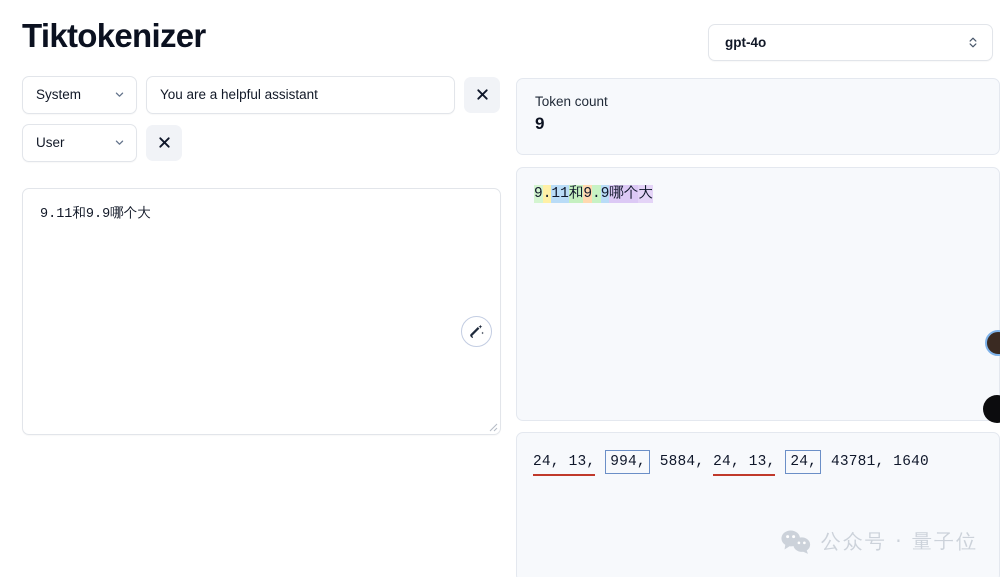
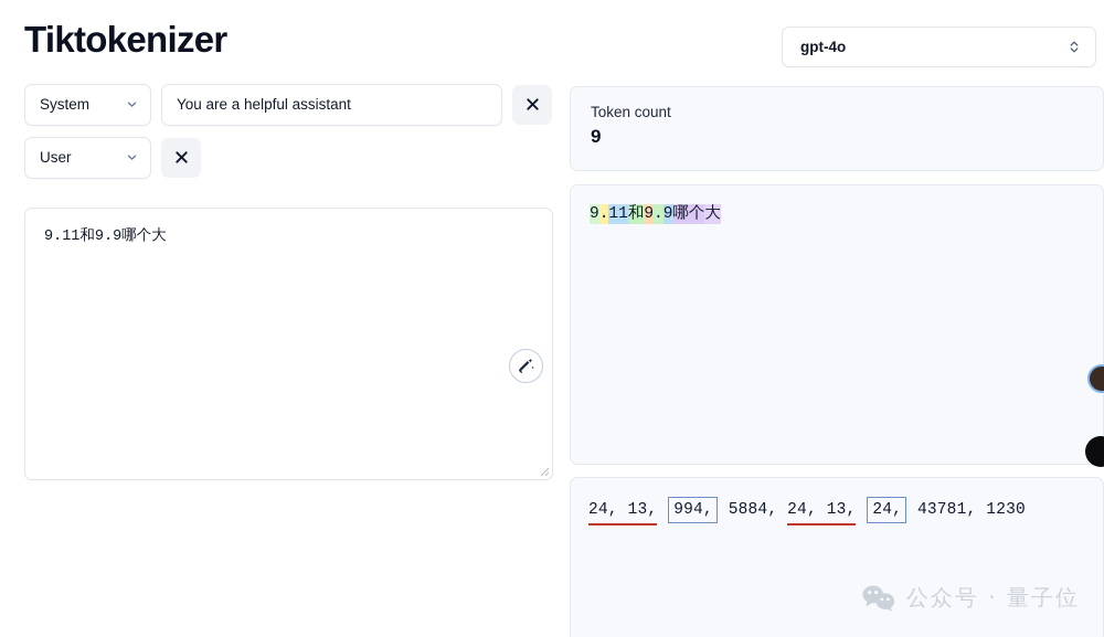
  Tiktokenizer
  System
  You are a helpful assistant
  User
  9.11和9.9哪个大
  gpt-4o
  Token count
  9
  9.11和9.9哪个大
- 24, 13, 994, 5884, 24, 13, 24, 43781, 1640
+ 24, 13, 994, 5884, 24, 13, 24, 43781, 1230
  公众号 · 量子位
